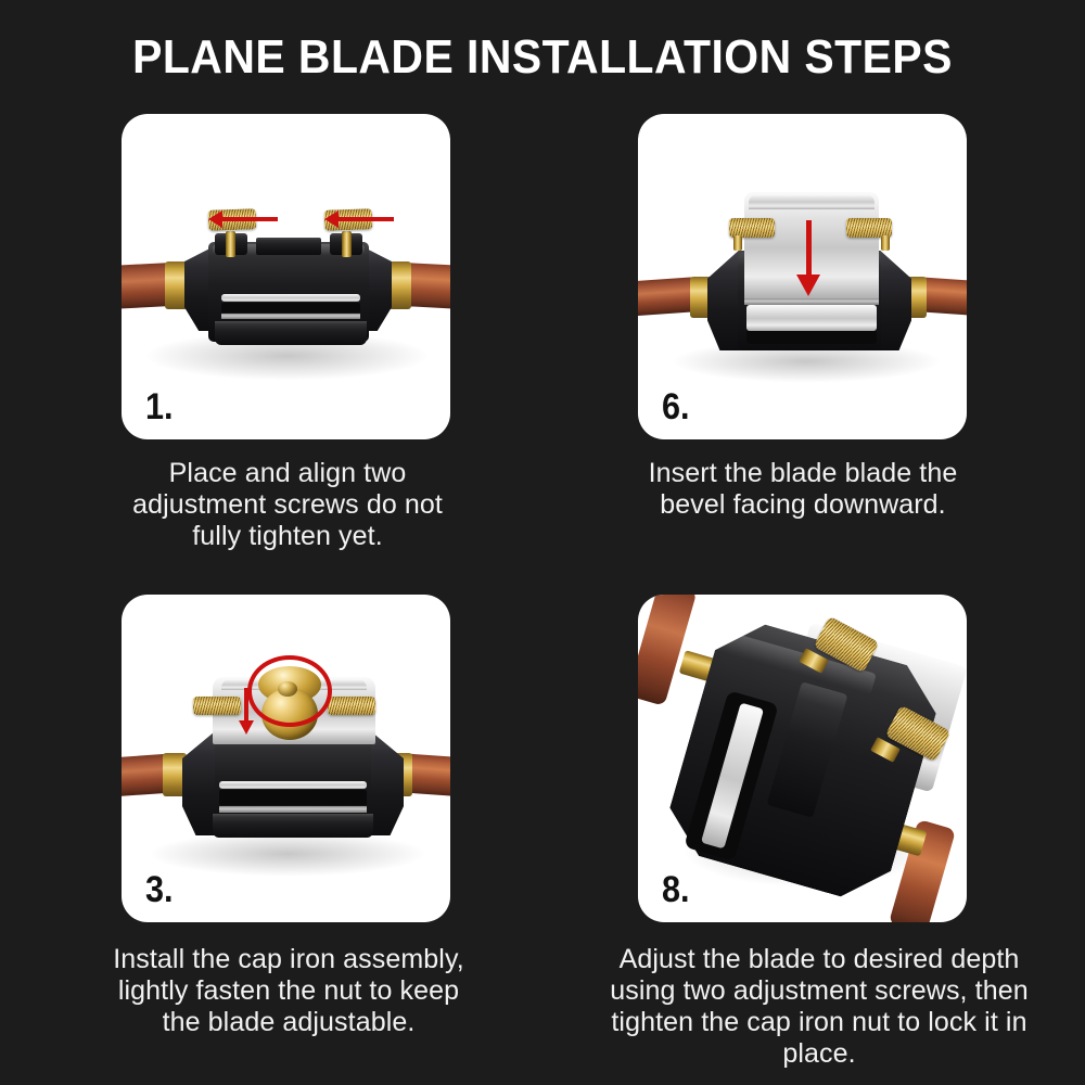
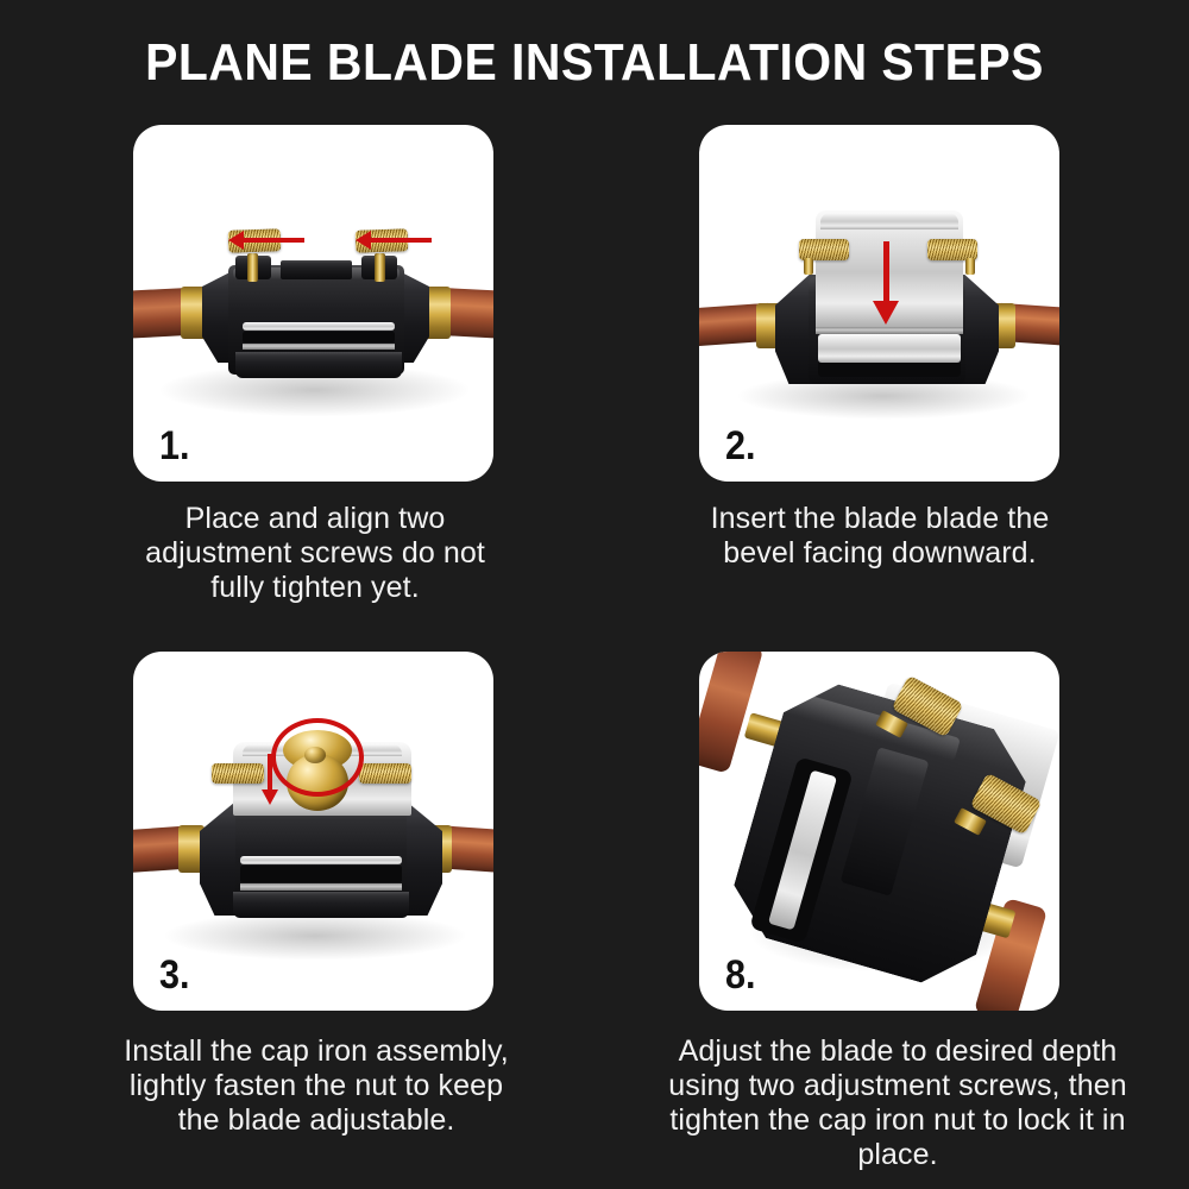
  PLANE BLADE INSTALLATION STEPS
  1.
  Place and align two adjustment screws do not fully tighten yet.
- 6.
+ 2.
  Insert the blade blade the bevel facing downward.
  3.
  Install the cap iron assembly, lightly fasten the nut to keep the blade adjustable.
  8.
  Adjust the blade to desired depth using two adjustment screws, then tighten the cap iron nut to lock it in place.
